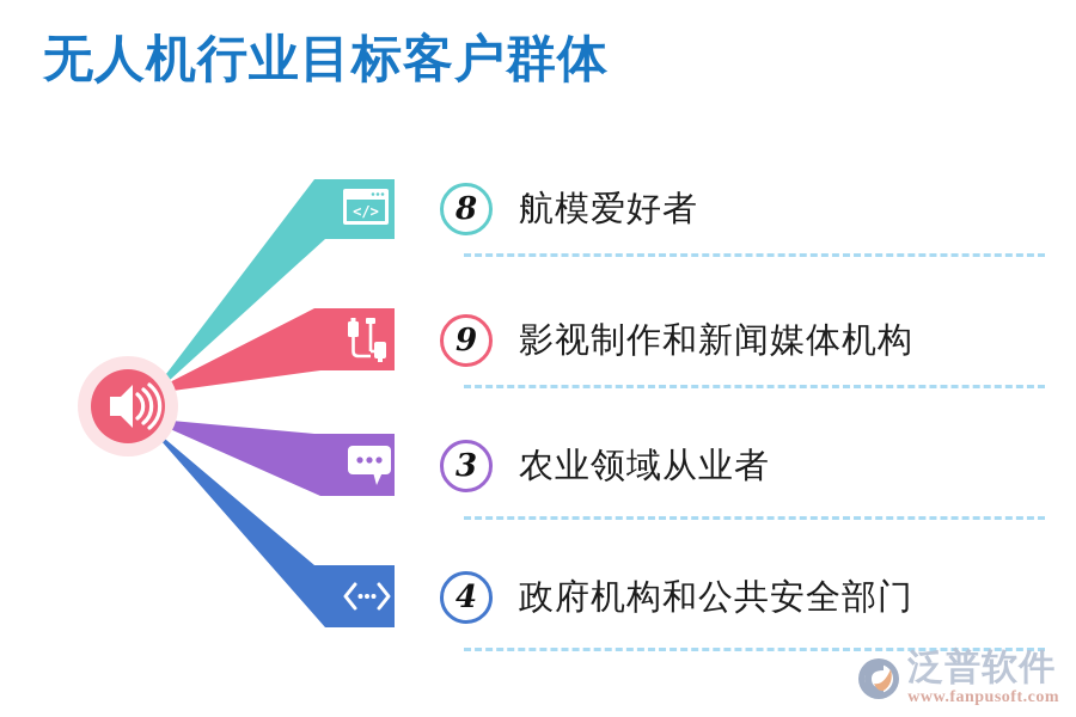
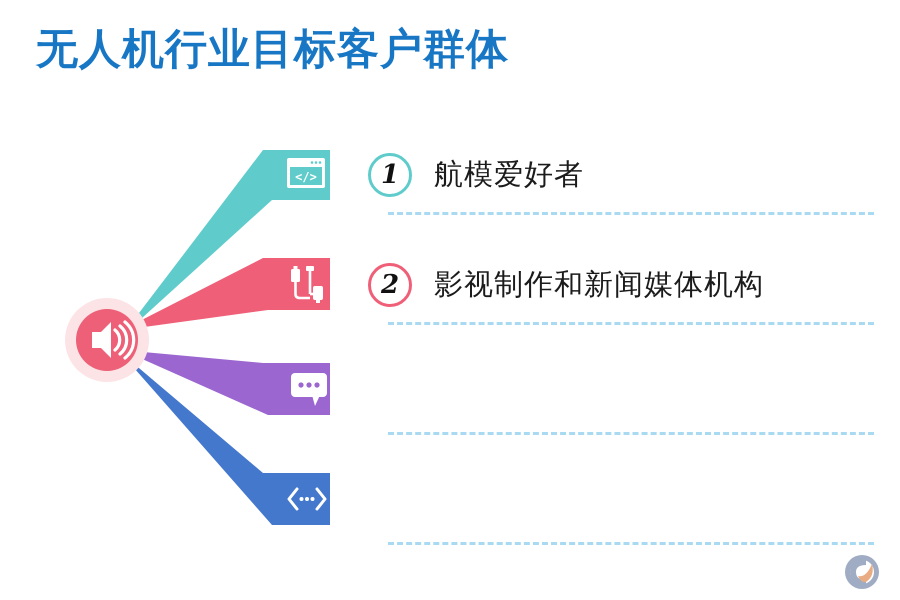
  无人机行业目标客户群体
  </>
- 8
+ 1
  航模爱好者
- 9
+ 2
  影视制作和新闻媒体机构
- 3
- 农业领域从业者
- 4
- 政府机构和公共安全部门
- 泛普软件
- www.fanpusoft.com
